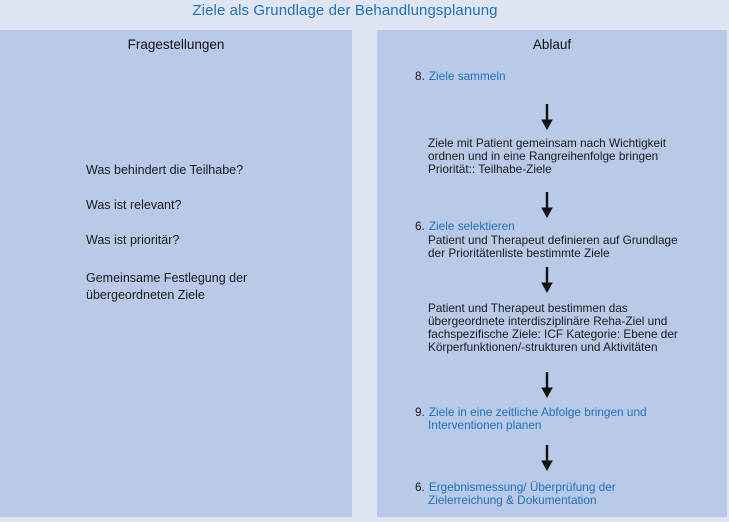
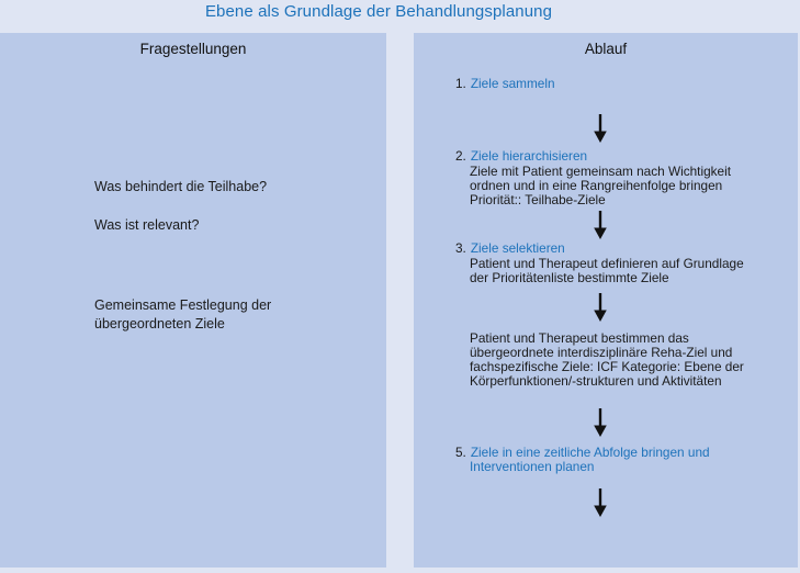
- Ziele als Grundlage der Behandlungsplanung
+ Ebene als Grundlage der Behandlungsplanung
  Fragestellungen
  Was behindert die Teilhabe?
  Was ist relevant?
- Was ist prioritär?
  Gemeinsame Festlegung der
  übergeordneten Ziele
  Ablauf
- 8. Ziele sammeln
+ 1. Ziele sammeln
+ 2. Ziele hierarchisieren
  Ziele mit Patient gemeinsam nach Wichtigkeit
  ordnen und in eine Rangreihenfolge bringen
  Priorität:: Teilhabe-Ziele
- 6. Ziele selektieren
+ 3. Ziele selektieren
  Patient und Therapeut definieren auf Grundlage
  der Prioritätenliste bestimmte Ziele
  Patient und Therapeut bestimmen das
  übergeordnete interdisziplinäre Reha-Ziel und
  fachspezifische Ziele: ICF Kategorie: Ebene der
  Körperfunktionen/-strukturen und Aktivitäten
- 9. Ziele in eine zeitliche Abfolge bringen und
+ 5. Ziele in eine zeitliche Abfolge bringen und
  Interventionen planen
- 6. Ergebnismessung/ Überprüfung der
- Zielerreichung & Dokumentation
